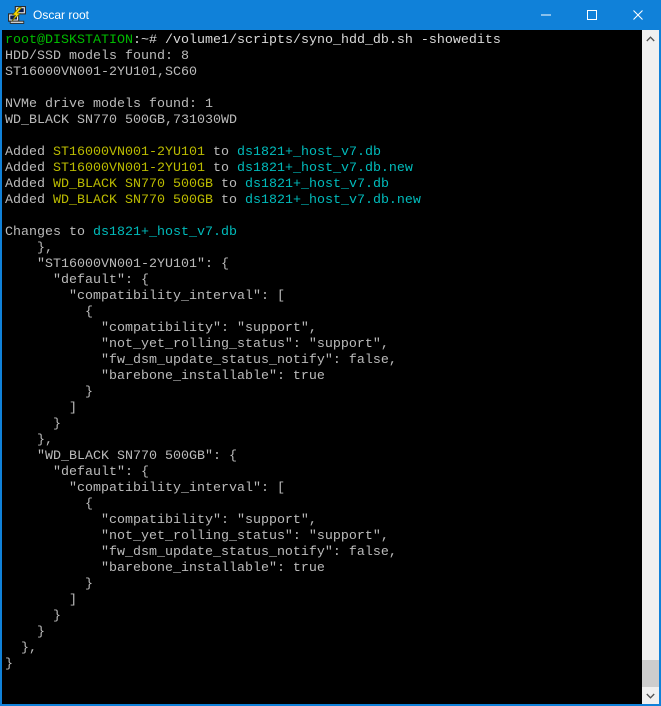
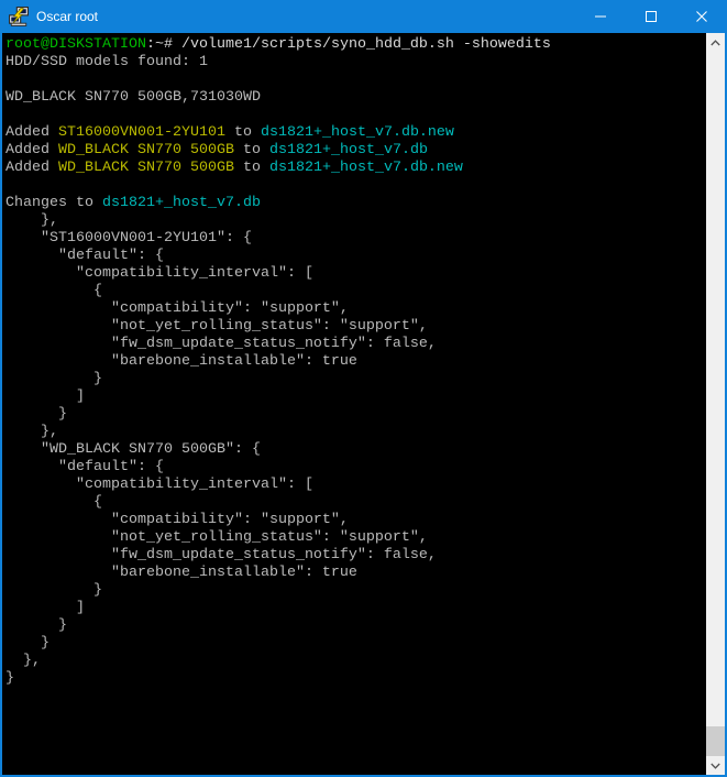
  Oscar root
  root@DISKSTATION:~# /volume1/scripts/syno_hdd_db.sh -showedits
- HDD/SSD models found: 8
+ HDD/SSD models found: 1
- ST16000VN001-2YU101,SC60
- NVMe drive models found: 1
  WD_BLACK SN770 500GB,731030WD
- Added ST16000VN001-2YU101 to ds1821+_host_v7.db
  Added ST16000VN001-2YU101 to ds1821+_host_v7.db.new
  Added WD_BLACK SN770 500GB to ds1821+_host_v7.db
  Added WD_BLACK SN770 500GB to ds1821+_host_v7.db.new
  Changes to ds1821+_host_v7.db
  },
  "ST16000VN001-2YU101": {
  "default": {
  "compatibility_interval": [
  {
  "compatibility": "support",
  "not_yet_rolling_status": "support",
  "fw_dsm_update_status_notify": false,
  "barebone_installable": true
  }
  ]
  }
  },
  "WD_BLACK SN770 500GB": {
  "default": {
  "compatibility_interval": [
  {
  "compatibility": "support",
  "not_yet_rolling_status": "support",
  "fw_dsm_update_status_notify": false,
  "barebone_installable": true
  }
  ]
  }
  }
  },
  }
